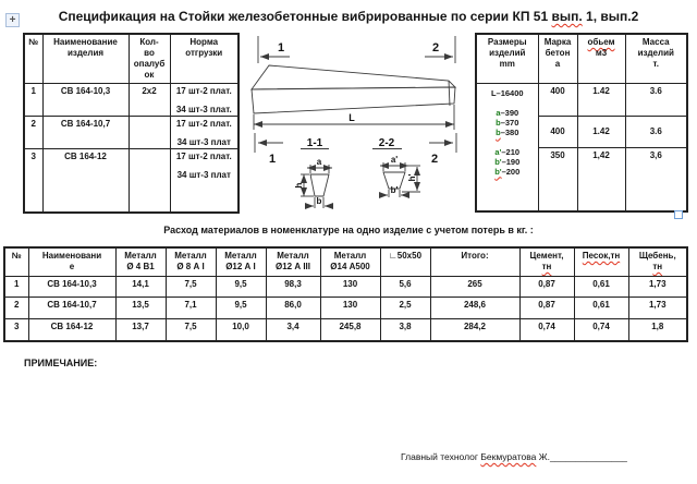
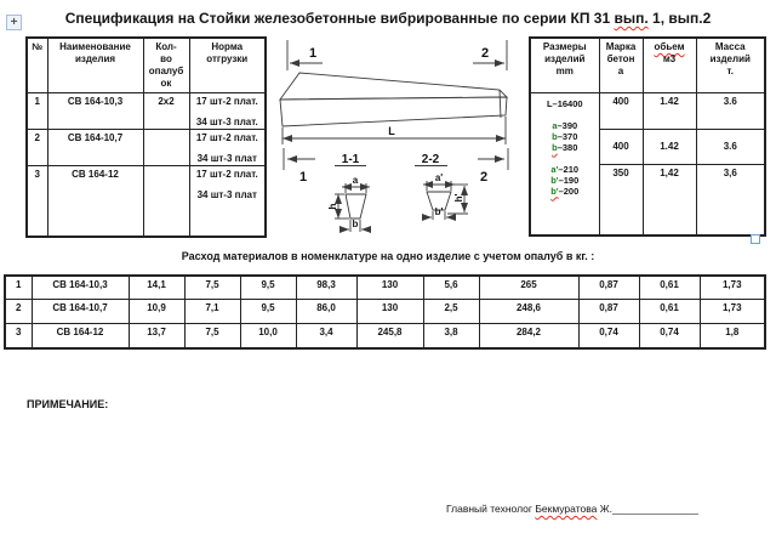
- Спецификация на Стойки железобетонные вибрированные по серии КП 51 вып. 1, вып.2
+ Спецификация на Стойки железобетонные вибрированные по серии КП 31 вып. 1, вып.2
  +
  №	Наименование изделия	Кол- во опалуб ок	Норма отгрузки
  1	СВ 164-10,3	2х2	17 шт-2 плат. 34 шт-3 плат.
  2	СВ 164-10,7		17 шт-2 плат. 34 шт-3 плат
  3	СВ 164-12		17 шт-2 плат. 34 шт-3 плат
  1
  2
  L
  1
  2
  1-1
  2-2
  a
  b
  a'
  b'
  Размеры изделий mm	Марка бетон а	обьем м3	Масса изделий т.
  L–16400 a–390 b–370 b–380 a'–210 b'–190 b'–200	400	1.42	3.6
  400	1.42	3.6
  350	1,42	3,6
- Расход материалов в номенклатуре на одно изделие с учетом потерь в кг. :
+ Расход материалов в номенклатуре на одно изделие с учетом опалуб в кг. :
- №	Наименование	МеталлØ 4 В1	МеталлØ 8 А I	МеталлØ12 А I	МеталлØ12 А III	МеталлØ14 А500	∟50x50	Итого:	Цемент,тн	Песок,тн	Щебень,тн
  1	СВ 164-10,3	14,1	7,5	9,5	98,3	130	5,6	265	0,87	0,61	1,73
- 2	СВ 164-10,7	13,5	7,1	9,5	86,0	130	2,5	248,6	0,87	0,61	1,73
+ 2	СВ 164-10,7	10,9	7,1	9,5	86,0	130	2,5	248,6	0,87	0,61	1,73
  3	СВ 164-12	13,7	7,5	10,0	3,4	245,8	3,8	284,2	0,74	0,74	1,8
  ПРИМЕЧАНИЕ:
  Главный технолог Бекмуратова Ж._______________
